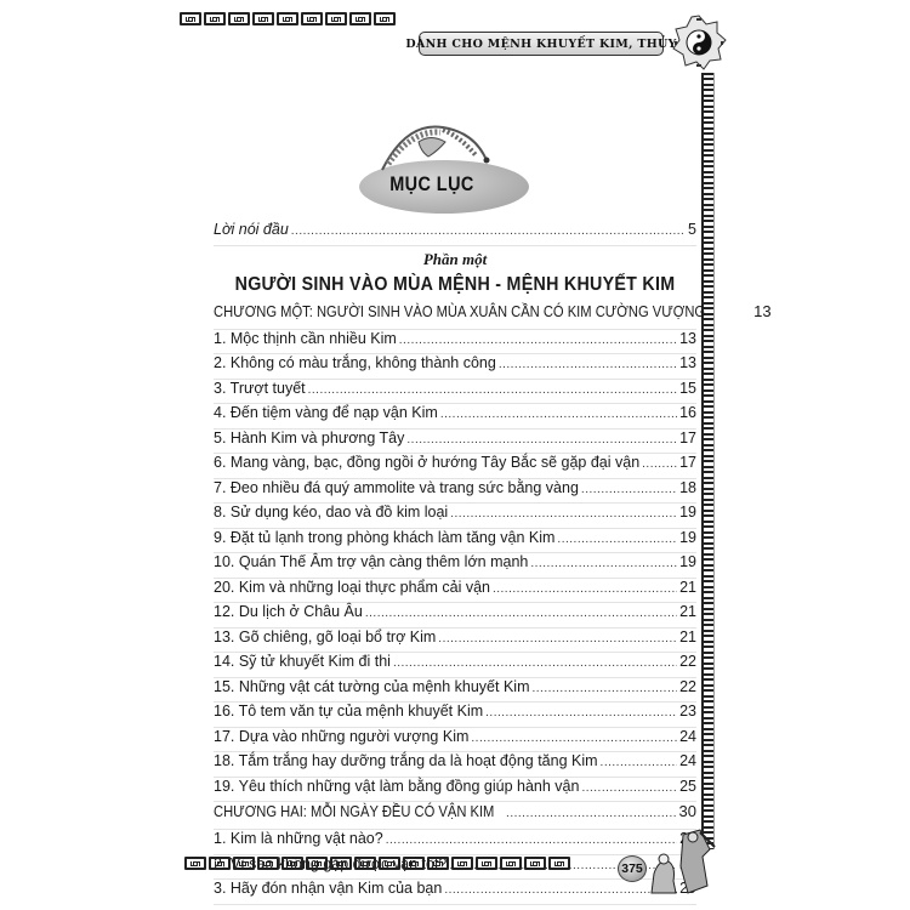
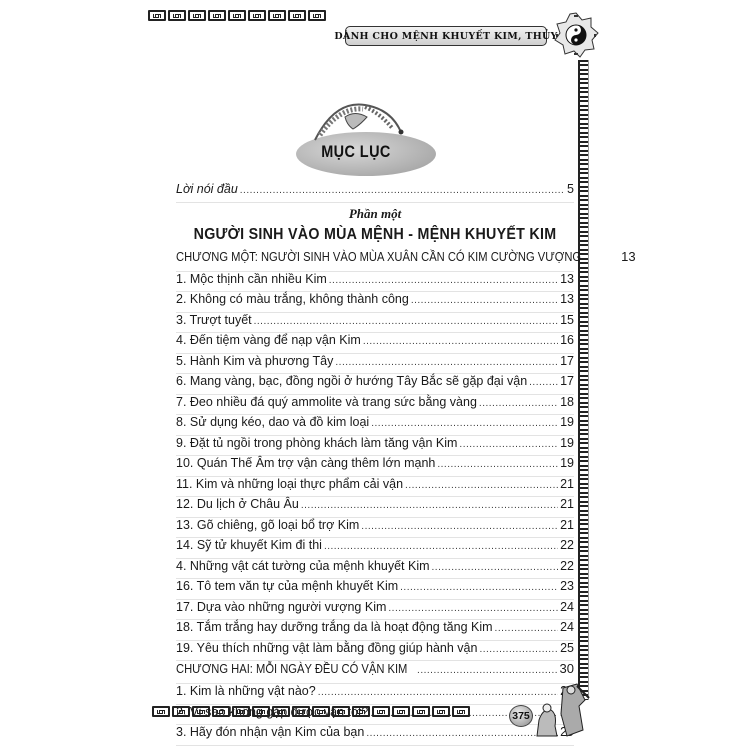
  DÀNH CHO MỆNH KHUYẾT KIM, THỦ
  MỤC LỤC
  Lời nói đầu
  5
  Phần một
  NGƯỜI SINH VÀO MÙA MỆNH - MỆNH KHUYẾT KIM
  CHƯƠNG MỘT: NGƯỜI SINH VÀO MÙA XUÂN CẦN CÓ KIM CƯỜNG VƯỢNG
  13
  1. Mộc thịnh cần nhiều Kim
  13
  2. Không có màu trắng, không thành công
  13
  3. Trượt tuyết
  15
  4. Đến tiệm vàng để nạp vận Kim
  16
  5. Hành Kim và phương Tây
  17
  6. Mang vàng, bạc, đồng ngồi ở hướng Tây Bắc sẽ gặp đại vận
  17
  7. Đeo nhiều đá quý ammolite và trang sức bằng vàng
  18
  8. Sử dụng kéo, dao và đồ kim loại
  19
- 9. Đặt tủ lạnh trong phòng khách làm tăng vận Kim
+ 9. Đặt tủ ngồi trong phòng khách làm tăng vận Kim
  19
  10. Quán Thế Âm trợ vận càng thêm lớn mạnh
  19
- 20. Kim và những loại thực phẩm cải vận
+ 11. Kim và những loại thực phẩm cải vận
  21
  12. Du lịch ở Châu Âu
  21
  13. Gõ chiêng, gõ loại bổ trợ Kim
  21
  14. Sỹ tử khuyết Kim đi thi
  22
- 15. Những vật cát tường của mệnh khuyết Kim
+ 4. Những vật cát tường của mệnh khuyết Kim
  22
  16. Tô tem văn tự của mệnh khuyết Kim
  23
  17. Dựa vào những người vượng Kim
  24
  18. Tắm trắng hay dưỡng trắng da là hoạt động tăng Kim
  24
  19. Yêu thích những vật làm bằng đồng giúp hành vận
  25
  CHƯƠNG HAI: MỖI NGÀY ĐỀU CÓ VẬN KIM
  30
  1. Kim là những vật nào?
  2. Vì sao không gặp được vận tốt?
  3. Hãy đón nhận vận Kim của bạn
  375
